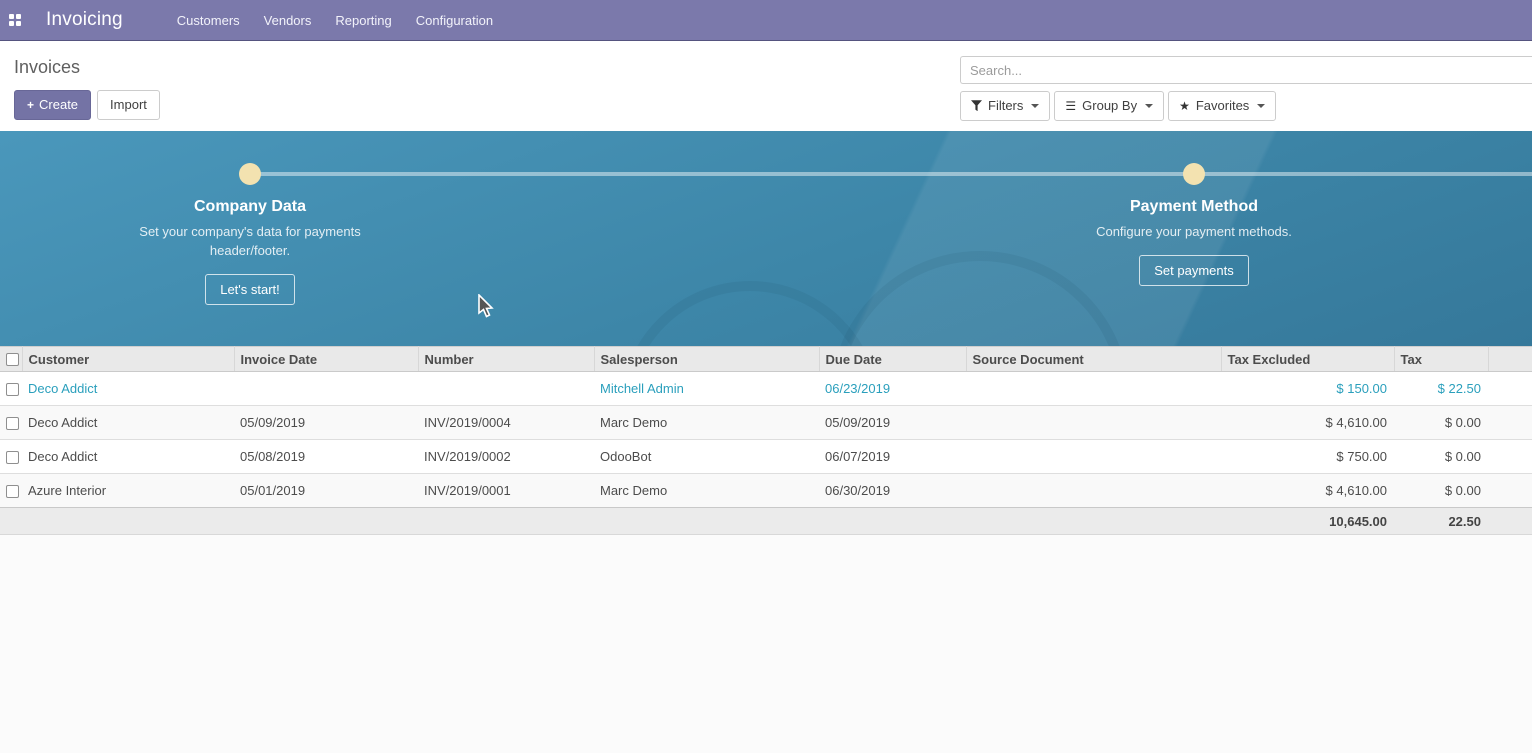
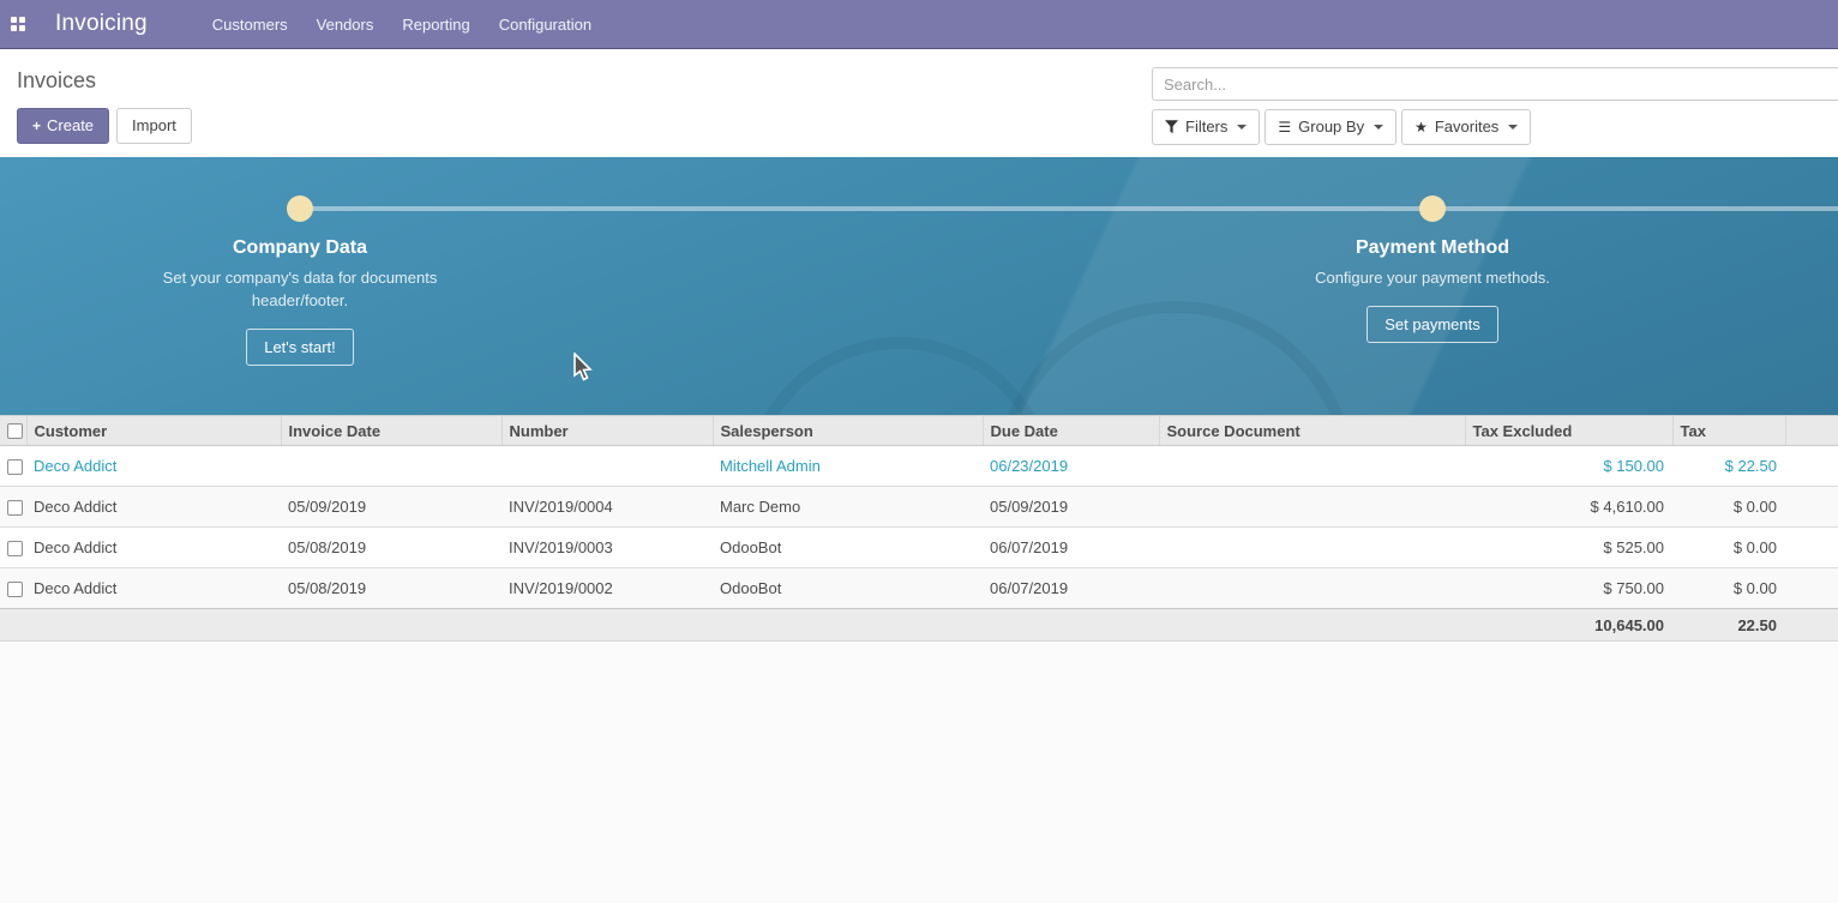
  Invoicing
  Customers
  Vendors
  Reporting
  Configuration
  Invoices
  + Create
  Import
  Search...
  Filters
  ☰
  Group By
  ★
  Favorites
  Company Data
- Set your company's data for payments header/footer.
+ Set your company's data for documents header/footer.
  Let's start!
  Payment Method
  Configure your payment methods.
  Set payments
  	Customer	Invoice Date	Number	Salesperson	Due Date	Source Document	Tax Excluded	Tax
  	Deco Addict			Mitchell Admin	06/23/2019		$ 150.00	$ 22.50
  	Deco Addict	05/09/2019	INV/2019/0004	Marc Demo	05/09/2019		$ 4,610.00	$ 0.00
+ 	Deco Addict	05/08/2019	INV/2019/0003	OdooBot	06/07/2019		$ 525.00	$ 0.00
  	Deco Addict	05/08/2019	INV/2019/0002	OdooBot	06/07/2019		$ 750.00	$ 0.00
- 	Azure Interior	05/01/2019	INV/2019/0001	Marc Demo	06/30/2019		$ 4,610.00	$ 0.00
  							10,645.00	22.50
